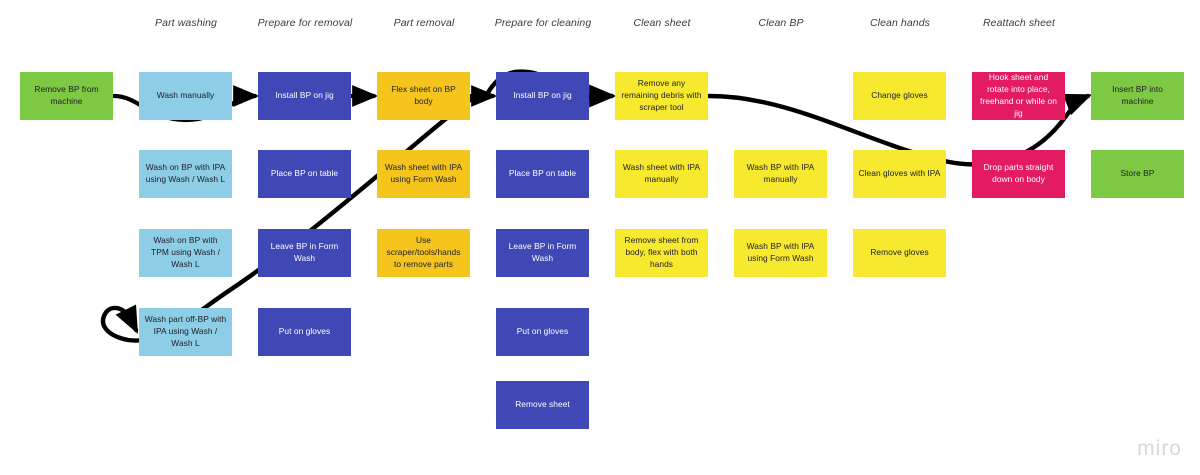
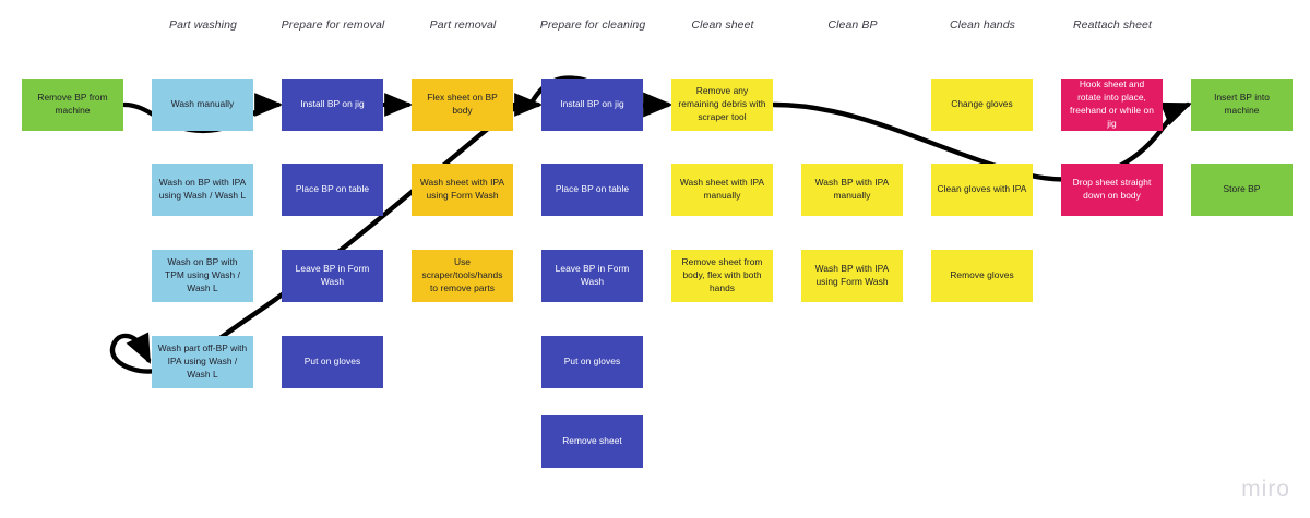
  Part washing
  Prepare for removal
  Part removal
  Prepare for cleaning
  Clean sheet
  Clean BP
  Clean hands
  Reattach sheet
  Remove BP from machine
  Wash manually
  Install BP on jig
  Flex sheet on BP body
  Install BP on jig
  Remove any remaining debris with scraper tool
  Change gloves
  Hook sheet and rotate into place, freehand or while on jig
  Insert BP into machine
  Wash on BP with IPA using Wash / Wash L
  Place BP on table
  Wash sheet with IPA using Form Wash
  Place BP on table
  Wash sheet with IPA manually
  Wash BP with IPA manually
  Clean gloves with IPA
- Drop parts straight down on body
+ Drop sheet straight down on body
  Store BP
  Wash on BP with TPM using Wash / Wash L
  Leave BP in Form Wash
  Use scraper/tools/hands to remove parts
  Leave BP in Form Wash
  Remove sheet from body, flex with both hands
  Wash BP with IPA using Form Wash
  Remove gloves
  Wash part off-BP with IPA using Wash / Wash L
  Put on gloves
  Put on gloves
  Remove sheet
  miro
